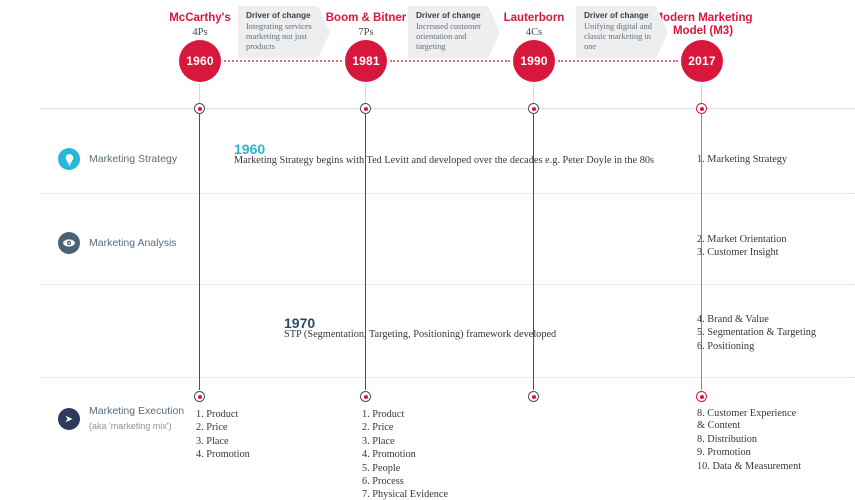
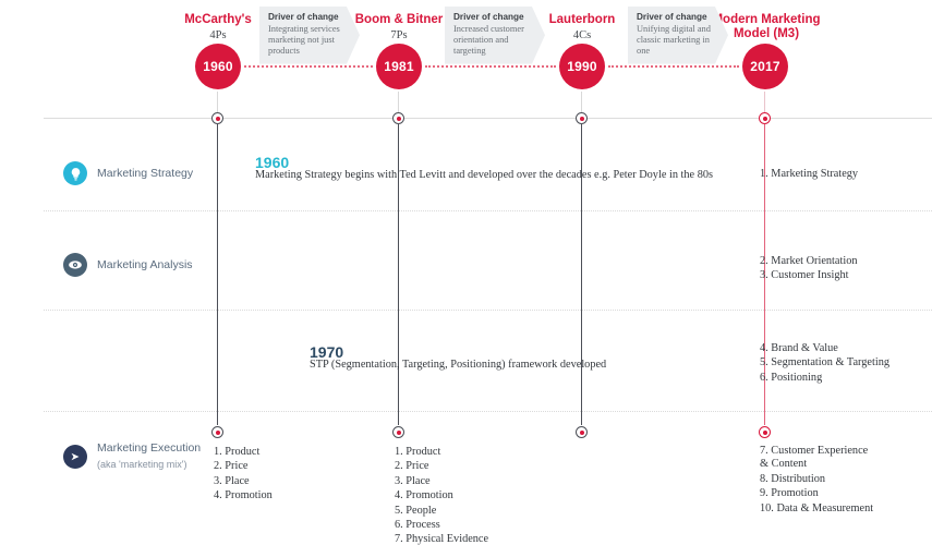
  McCarthy's
  4Ps
  Boom & Bitner
  7Ps
  Lauterborn
  4Cs
  odern Marketing
  Model (M3)
  Driver of change
  Integrating services marketing not just products
  Driver of change
  Increased customer orientation and targeting
  Driver of change
  Unifying digital and classic marketing in one
  1960
  1981
  1990
  2017
  Marketing Strategy
  Marketing Analysis
  Marketing Execution
  (aka 'marketing mix')
  1960
  Marketing Strategy begins with Ted Levitt and developed over the decades e.g. Peter Doyle in the 80s
  1970
  STP (Segmentation, Targeting, Positioning) framework developed
  1. Marketing Strategy
  2. Market Orientation
  3. Customer Insight
  4. Brand & Value
  5. Segmentation & Targeting
  6. Positioning
  1. Product
  2. Price
  3. Place
  4. Promotion
  1. Product
  2. Price
  3. Place
  4. Promotion
  5. People
  6. Process
  7. Physical Evidence
- 8. Customer Experience & Content
+ 7. Customer Experience & Content
  8. Distribution
  9. Promotion
  10. Data & Measurement
